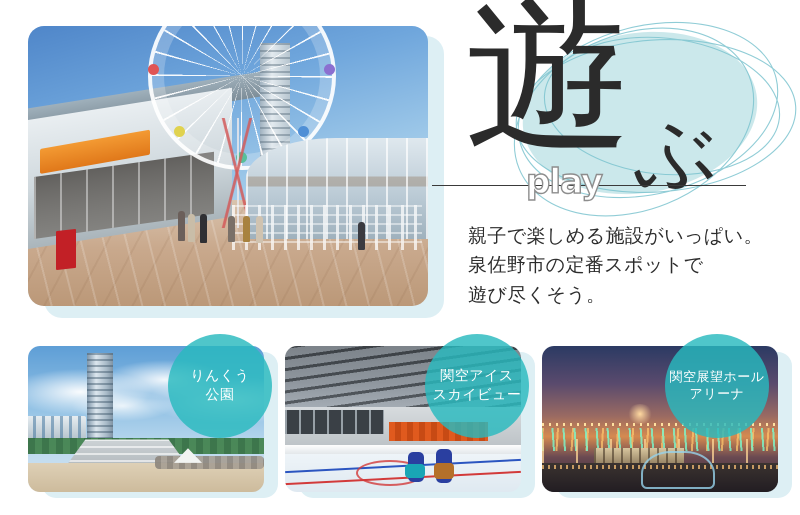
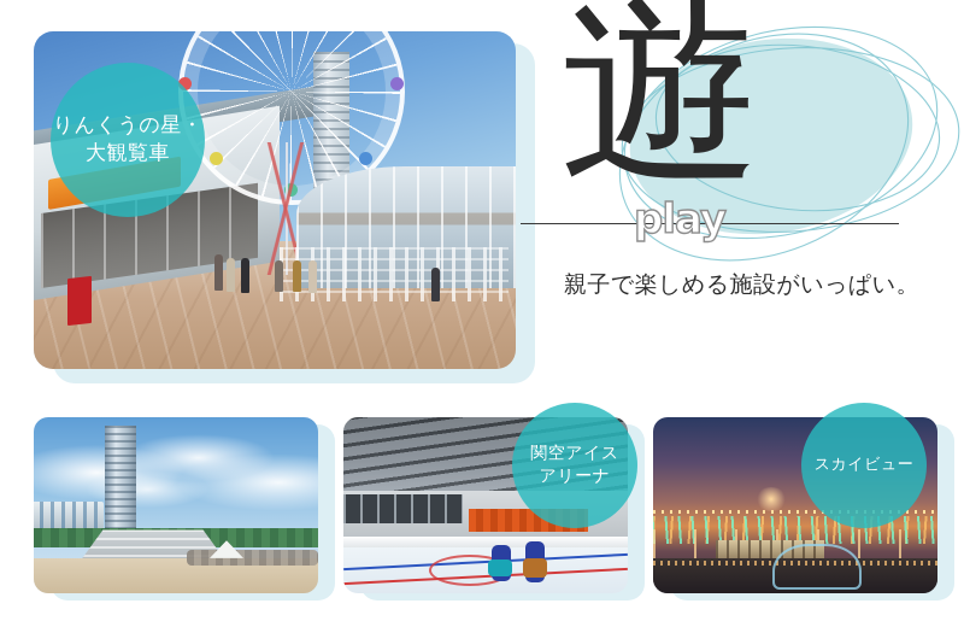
+ りんくうの星・
+ 大観覧車
  遊
- ぶ
  play
  親子で楽しめる施設がいっぱい。
- 泉佐野市の定番スポットで
- 遊び尽くそう。
- りんくう
- 公園
  関空アイス
- スカイビュー
+ アリーナ
- 関空展望ホール
- アリーナ
+ スカイビュー
